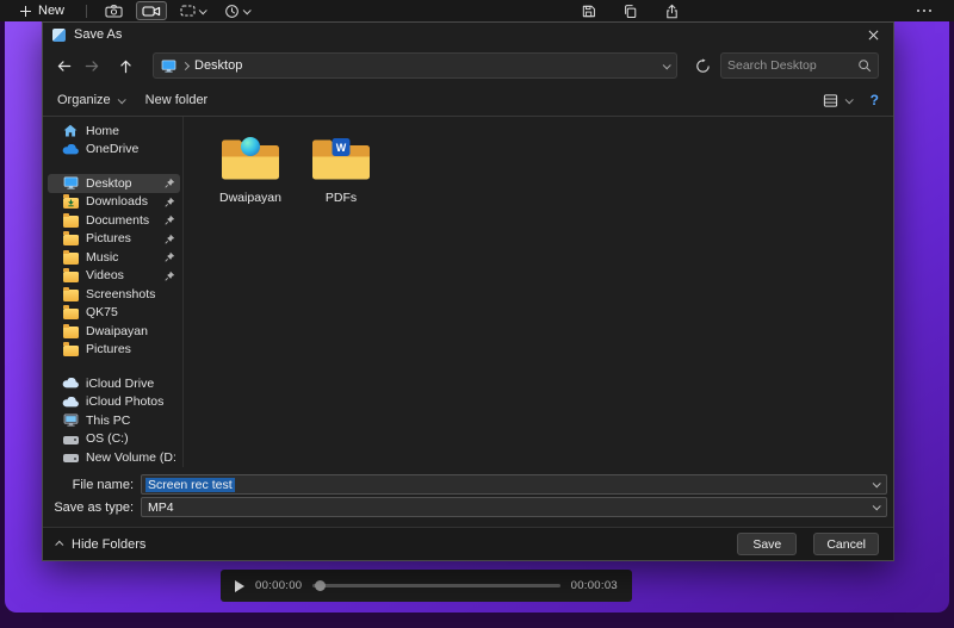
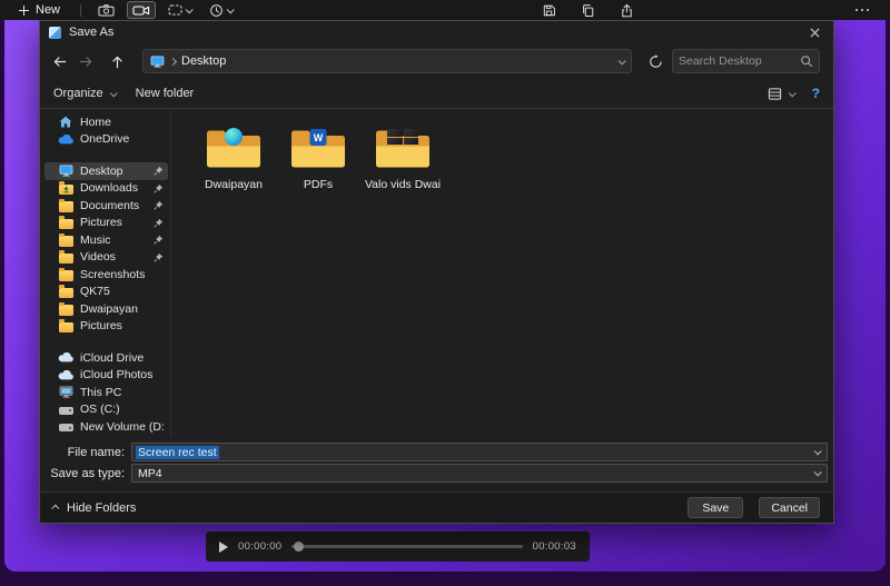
  New
  Save As
  Desktop
  Search Desktop
  Organize
  New folder
  ?
  Home
  OneDrive
  Desktop
  Downloads
  Documents
  Pictures
  Music
  Videos
  Screenshots
  QK75
  Dwaipayan
  Pictures
  iCloud Drive
  iCloud Photos
  This PC
  OS (C:)
  New Volume (D:
  Dwaipayan
  W
  PDFs
+ Valo vids Dwai
  File name:
  Screen rec test
  Save as type:
  MP4
  Hide Folders
  Save
  Cancel
  00:00:00
  00:00:03
